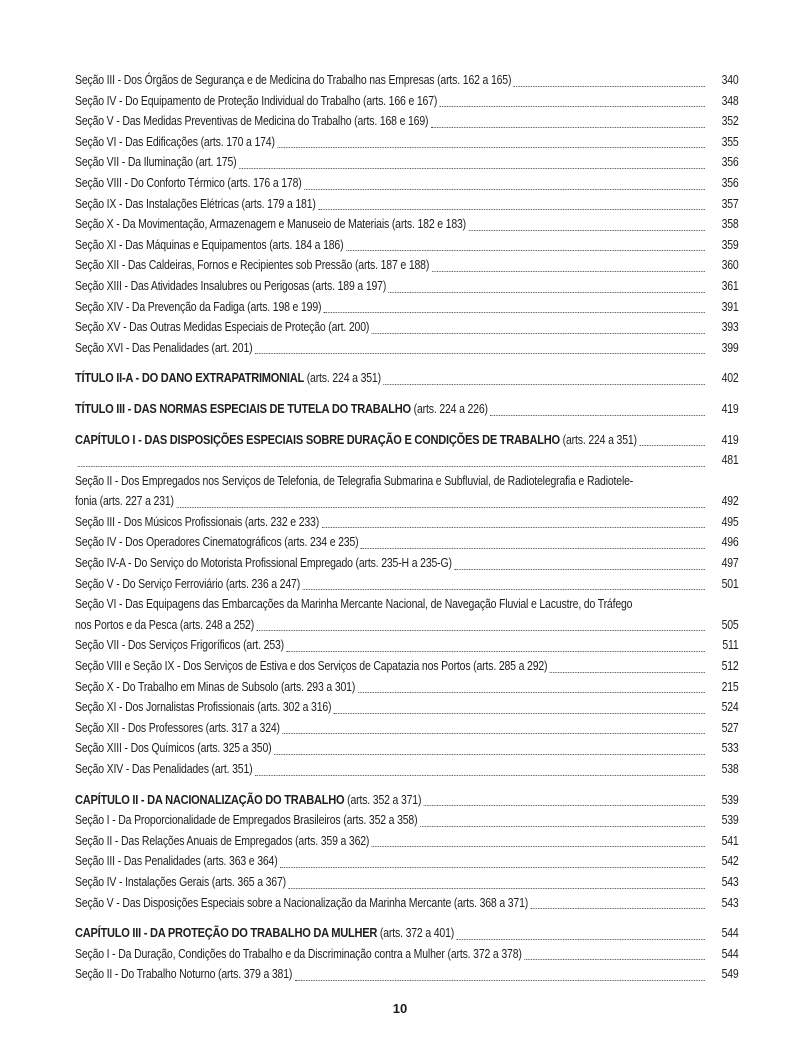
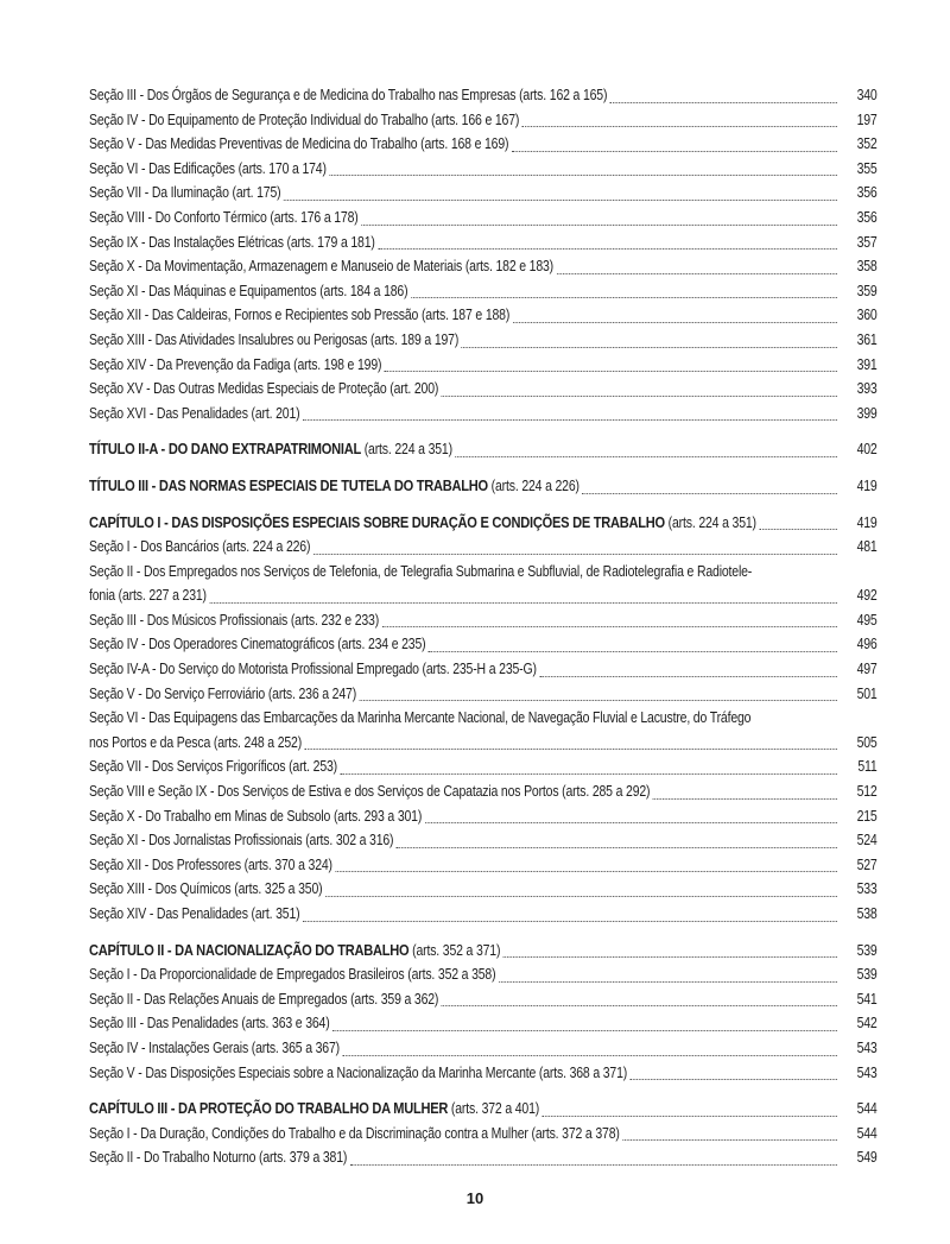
  Seção III - Dos Órgãos de Segurança e de Medicina do Trabalho nas Empresas (arts. 162 a 165)
  340
  Seção IV - Do Equipamento de Proteção Individual do Trabalho (arts. 166 e 167)
- 348
+ 197
  Seção V - Das Medidas Preventivas de Medicina do Trabalho (arts. 168 e 169)
  352
  Seção VI - Das Edificações (arts. 170 a 174)
  355
  Seção VII - Da Iluminação (art. 175)
  356
  Seção VIII - Do Conforto Térmico (arts. 176 a 178)
  356
  Seção IX - Das Instalações Elétricas (arts. 179 a 181)
  357
  Seção X - Da Movimentação, Armazenagem e Manuseio de Materiais (arts. 182 e 183)
  358
  Seção XI - Das Máquinas e Equipamentos (arts. 184 a 186)
  359
  Seção XII - Das Caldeiras, Fornos e Recipientes sob Pressão (arts. 187 e 188)
  360
  Seção XIII - Das Atividades Insalubres ou Perigosas (arts. 189 a 197)
  361
  Seção XIV - Da Prevenção da Fadiga (arts. 198 e 199)
  391
  Seção XV - Das Outras Medidas Especiais de Proteção (art. 200)
  393
  Seção XVI - Das Penalidades (art. 201)
  399
  TÍTULO II-A - DO DANO EXTRAPATRIMONIAL (arts. 224 a 351)
  402
  TÍTULO III - DAS NORMAS ESPECIAIS DE TUTELA DO TRABALHO (arts. 224 a 226)
  419
  CAPÍTULO I - DAS DISPOSIÇÕES ESPECIAIS SOBRE DURAÇÃO E CONDIÇÕES DE TRABALHO (arts. 224 a 351)
  419
+ Seção I - Dos Bancários (arts. 224 a 226)
  481
  Seção II - Dos Empregados nos Serviços de Telefonia, de Telegrafia Submarina e Subfluvial, de Radiotelegrafia e Radiotele-
  fonia (arts. 227 a 231)
  492
  Seção III - Dos Músicos Profissionais (arts. 232 e 233)
  495
  Seção IV - Dos Operadores Cinematográficos (arts. 234 e 235)
  496
  Seção IV-A - Do Serviço do Motorista Profissional Empregado (arts. 235-H a 235-G)
  497
  Seção V - Do Serviço Ferroviário (arts. 236 a 247)
  501
  Seção VI - Das Equipagens das Embarcações da Marinha Mercante Nacional, de Navegação Fluvial e Lacustre, do Tráfego
  nos Portos e da Pesca (arts. 248 a 252)
  505
  Seção VII - Dos Serviços Frigoríficos (art. 253)
  511
  Seção VIII e Seção IX - Dos Serviços de Estiva e dos Serviços de Capatazia nos Portos (arts. 285 a 292)
  512
  Seção X - Do Trabalho em Minas de Subsolo (arts. 293 a 301)
  215
  Seção XI - Dos Jornalistas Profissionais (arts. 302 a 316)
  524
- Seção XII - Dos Professores (arts. 317 a 324)
+ Seção XII - Dos Professores (arts. 370 a 324)
  527
  Seção XIII - Dos Químicos (arts. 325 a 350)
  533
  Seção XIV - Das Penalidades (art. 351)
  538
  CAPÍTULO II - DA NACIONALIZAÇÃO DO TRABALHO (arts. 352 a 371)
  539
  Seção I - Da Proporcionalidade de Empregados Brasileiros (arts. 352 a 358)
  539
  Seção II - Das Relações Anuais de Empregados (arts. 359 a 362)
  541
  Seção III - Das Penalidades (arts. 363 e 364)
  542
  Seção IV - Instalações Gerais (arts. 365 a 367)
  543
  Seção V - Das Disposições Especiais sobre a Nacionalização da Marinha Mercante (arts. 368 a 371)
  543
  CAPÍTULO III - DA PROTEÇÃO DO TRABALHO DA MULHER (arts. 372 a 401)
  544
  Seção I - Da Duração, Condições do Trabalho e da Discriminação contra a Mulher (arts. 372 a 378)
  544
  Seção II - Do Trabalho Noturno (arts. 379 a 381)
  549
  10
